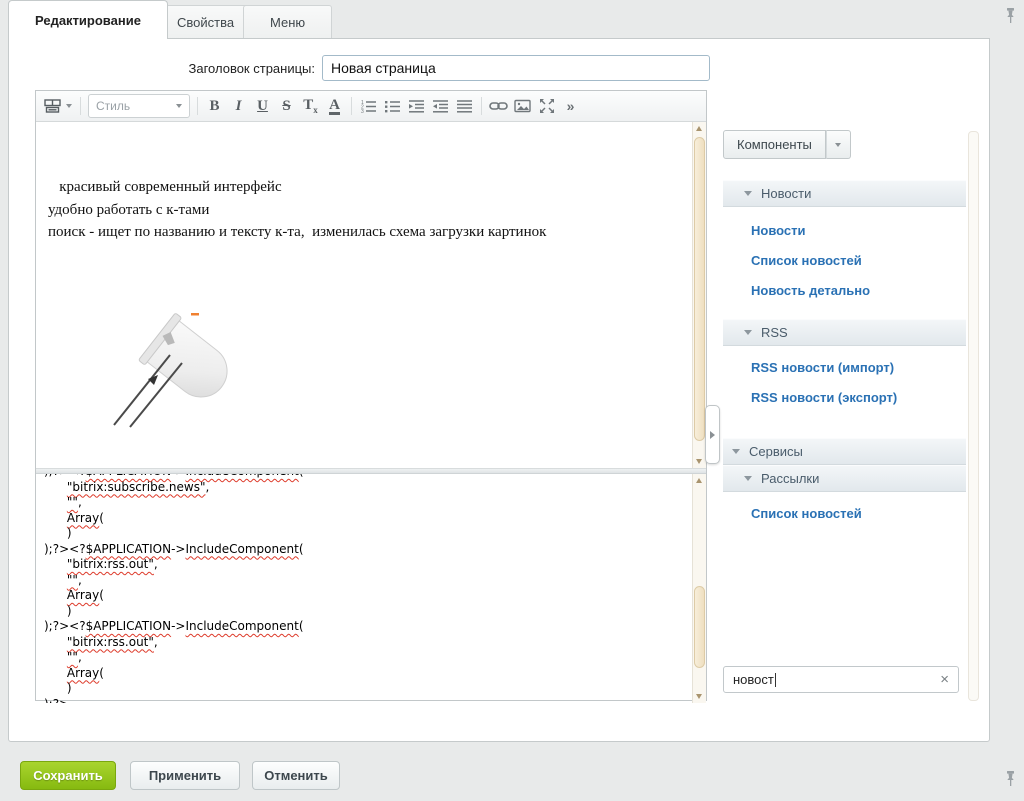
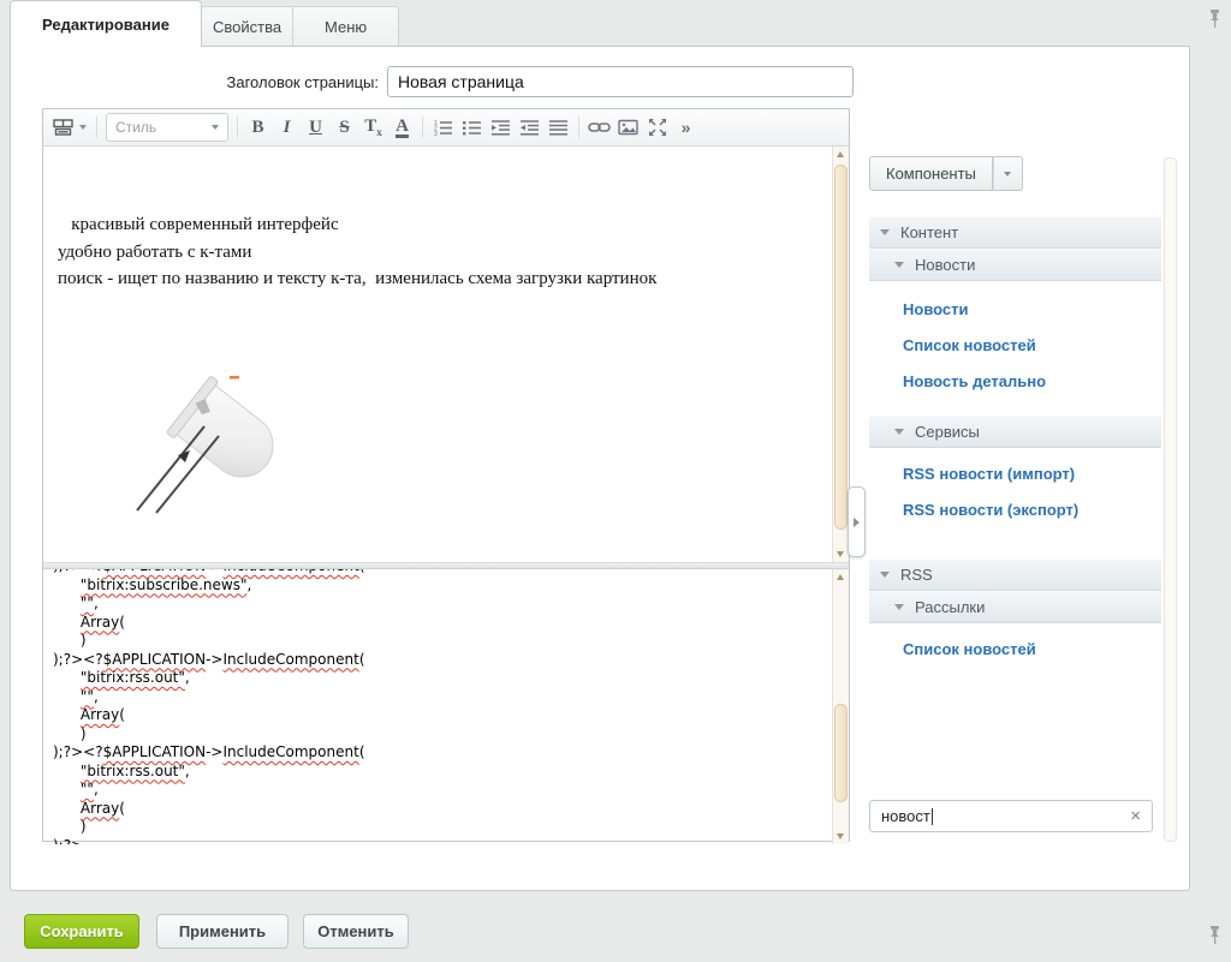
  Редактирование
  Свойства
  Меню
  Заголовок страницы:
  Новая страница
  Стиль
  B
  I
  U
  S
  Tx
  A
  »
  красивый современный интерфейс
  удобно работать с к-тами
  поиск - ищет по названию и тексту к-та, изменилась схема загрузки картинок
  "bitrix:subscribe.news",
  "",
  Array(
  )
  );?><?$APPLICATION->IncludeComponent(
  "bitrix:rss.out",
  "",
  Array(
  )
  );?><?$APPLICATION->IncludeComponent(
  "bitrix:rss.out",
  "",
  Array(
  )
  Компоненты
+ Контент
  Новости
  Новости
  Список новостей
  Новость детально
- RSS
+ Сервисы
  RSS новости (импорт)
  RSS новости (экспорт)
- Сервисы
+ RSS
  Рассылки
  Список новостей
  новост
  ×
  Сохранить
  Применить
  Отменить
